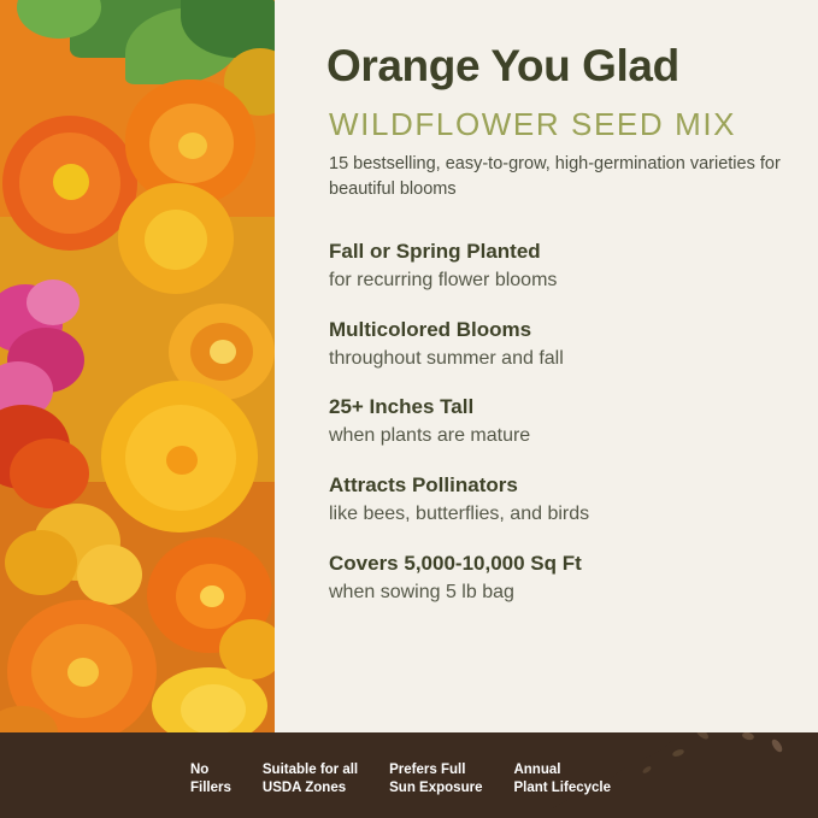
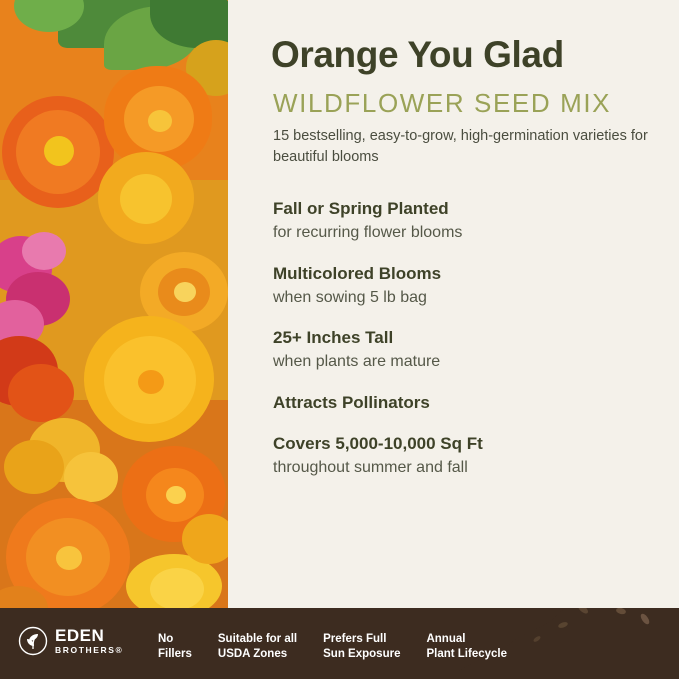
  Orange You Glad
  WILDFLOWER SEED MIX
  15 bestselling, easy-to-grow, high-germination varieties for beautiful blooms
  Fall or Spring Planted
  for recurring flower blooms
  Multicolored Blooms
- throughout summer and fall
+ when sowing 5 lb bag
  25+ Inches Tall
  when plants are mature
  Attracts Pollinators
- like bees, butterflies, and birds
  Covers 5,000-10,000 Sq Ft
- when sowing 5 lb bag
+ throughout summer and fall
+ EDEN
+ BROTHERS®
  No
  Fillers
  Suitable for all
  USDA Zones
  Prefers Full
  Sun Exposure
  Annual
  Plant Lifecycle
